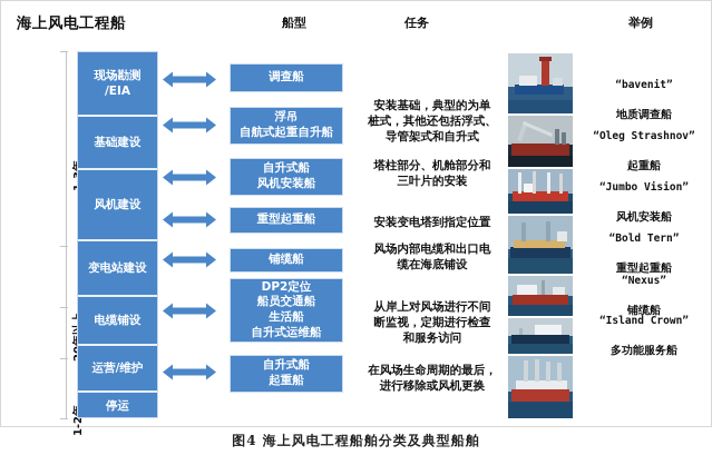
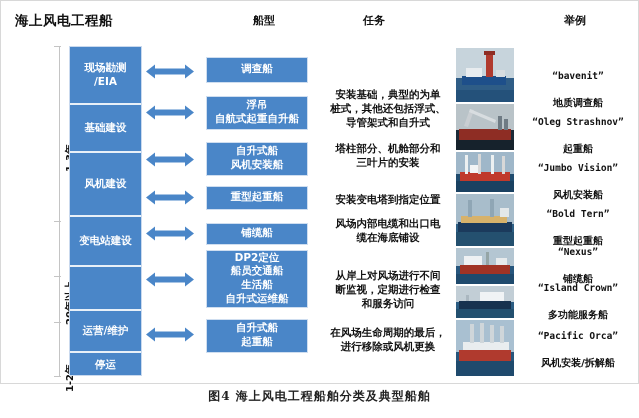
  海上风电工程船
  船型
  任务
  举例
  现场勘测
  /EIA
  基础建设
  风机建设
  变电站建设
- 电缆铺设
  运营/维护
  停运
  调查船
  浮吊
  自航式起重自升船
  自升式船
  风机安装船
  重型起重船
  铺缆船
  DP2定位
  船员交通船
  生活船
  自升式运维船
  自升式船
  起重船
  安装基础，典型的为单
  桩式，其他还包括浮式、
  导管架式和自升式
  塔柱部分、机舱部分和
  三叶片的安装
  安装变电塔到指定位置
  风场内部电缆和出口电
  缆在海底铺设
  从岸上对风场进行不间
  断监视，定期进行检查
  和服务访问
  在风场生命周期的最后，
  进行移除或风机更换
  “bavenit”
  地质调查船
  “Oleg Strashnov”
  起重船
  “Jumbo Vision”
  风机安装船
  “Bold Tern”
  重型起重船
  “Nexus”
  铺缆船
  “Island Crown”
  多功能服务船
+ “Pacific Orca”
+ 风机安装/拆解船
  图4 海上风电工程船舶分类及典型船舶
